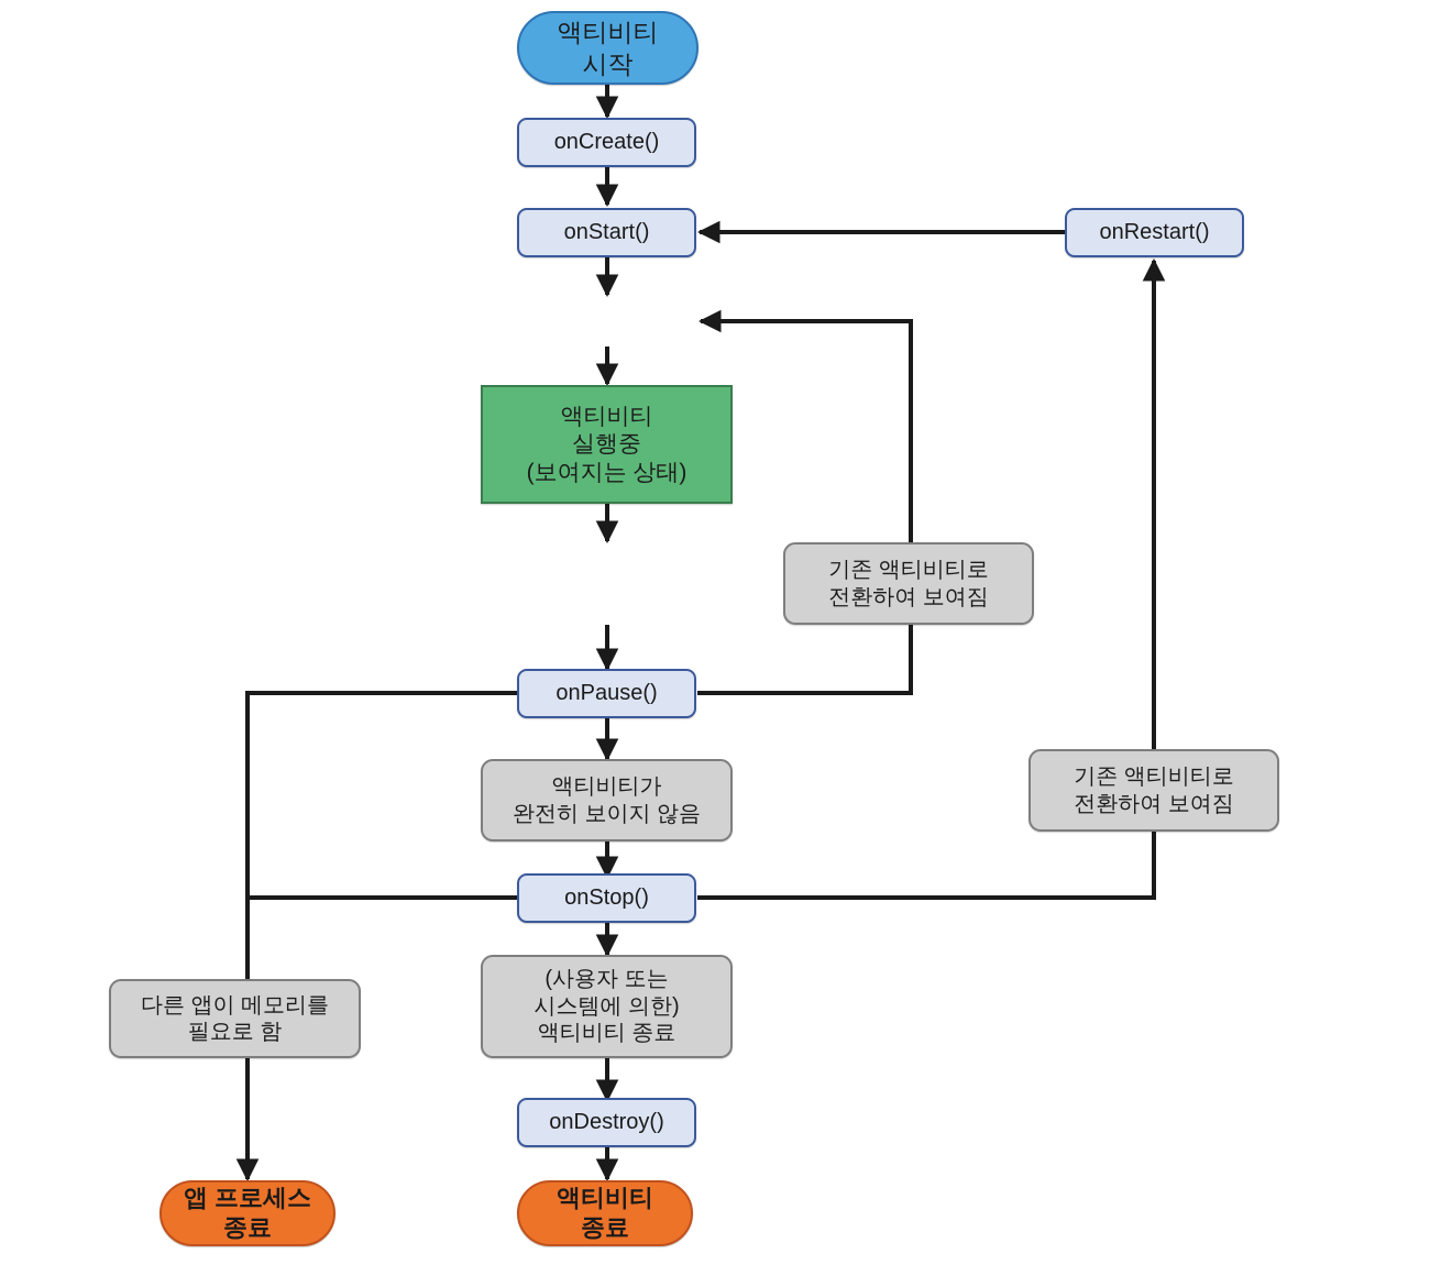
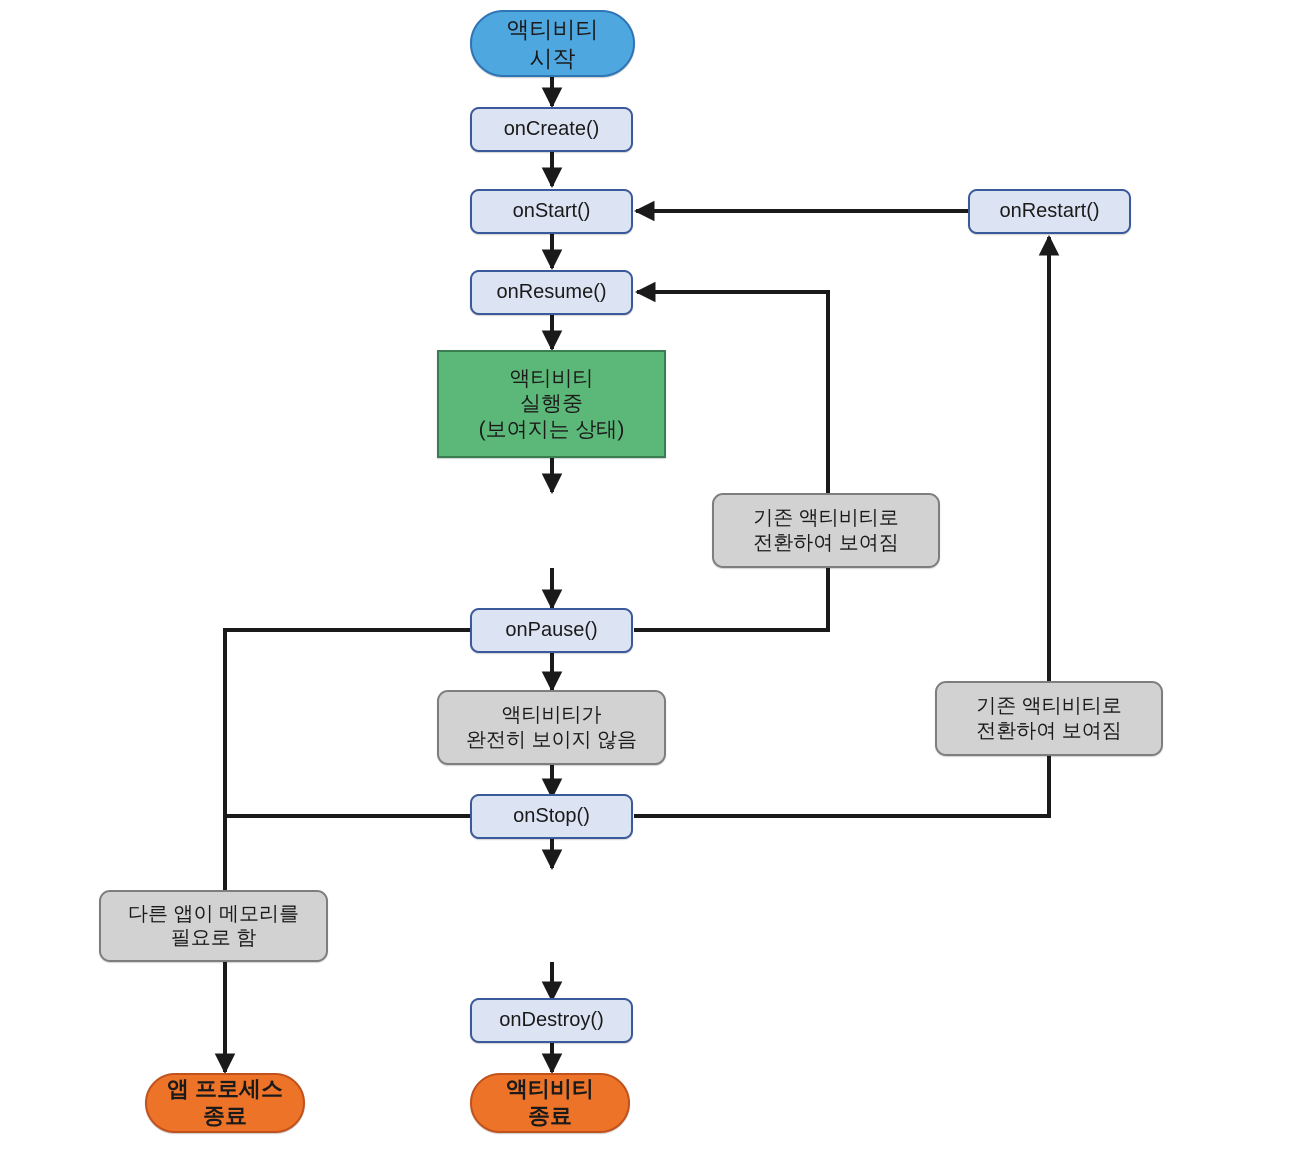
  액티비티
  시작
  onCreate()
  onStart()
  onRestart()
+ onResume()
  액티비티
  실행중
  (보여지는 상태)
  기존 액티비티로
  전환하여 보여짐
  onPause()
  액티비티가
  완전히 보이지 않음
  기존 액티비티로
  전환하여 보여짐
  onStop()
  다른 앱이 메모리를
  필요로 함
- (사용자 또는
- 시스템에 의한)
- 액티비티 종료
  onDestroy()
  앱 프로세스
  종료
  액티비티
  종료
